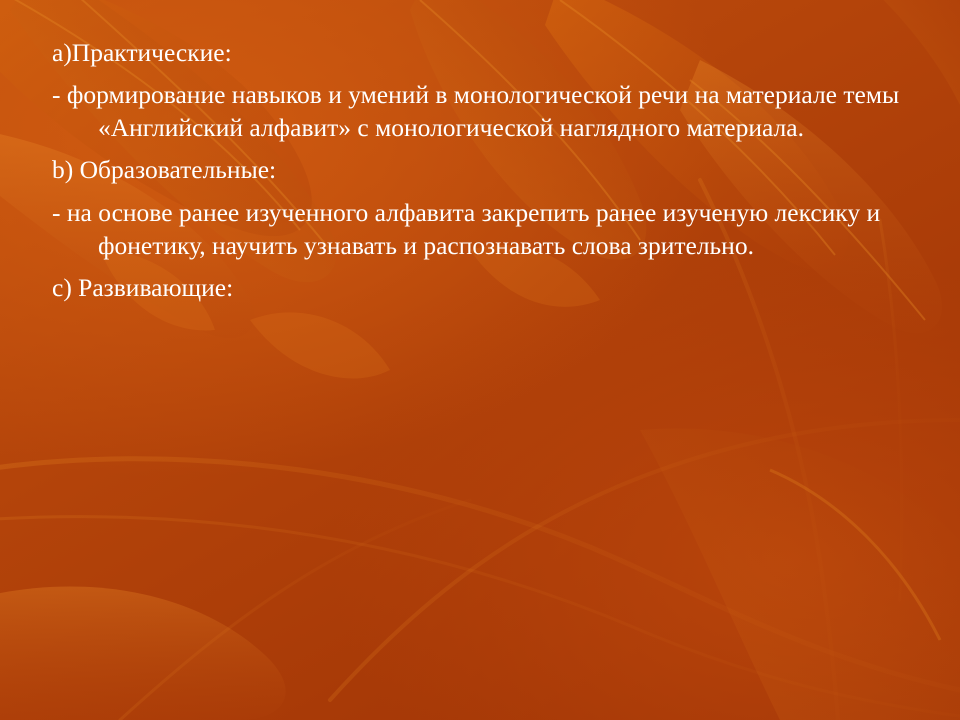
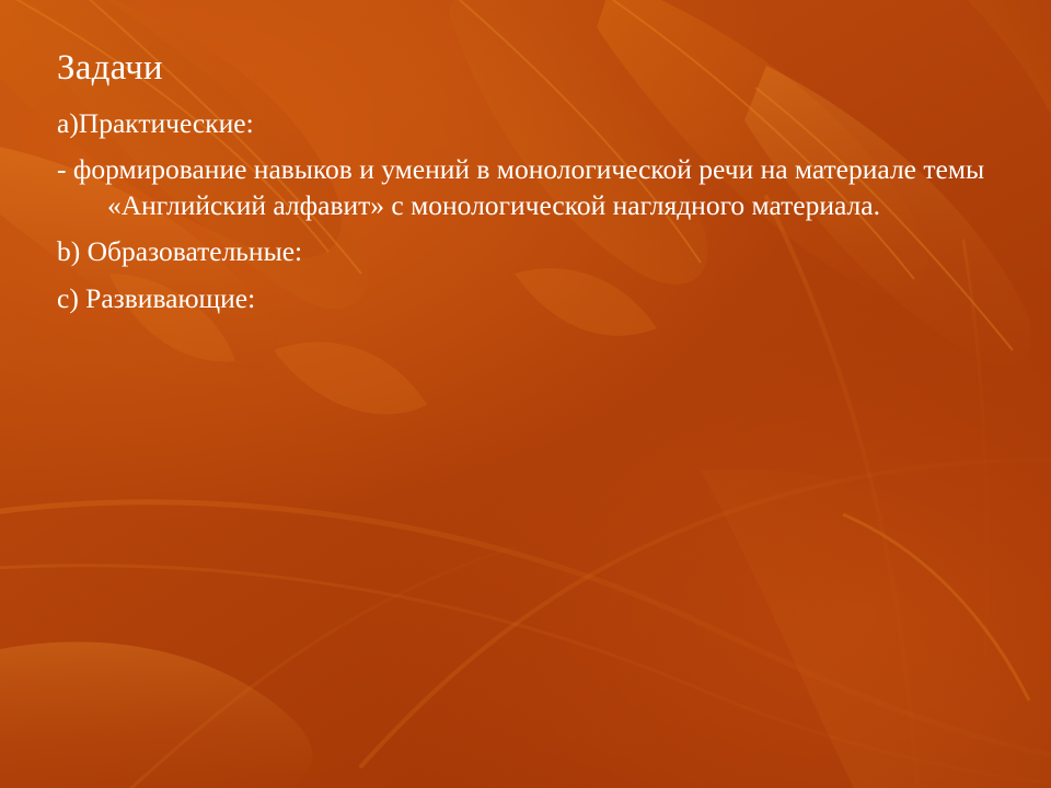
+ Задачи
  a)Практические:
  - формирование навыков и умений в монологической речи на материале темы «Английский алфавит» с монологической наглядного материала.
  b) Образовательные:
- - на основе ранее изученного алфавита закрепить ранее изученую лексику и фонетику, научить узнавать и распознавать слова зрительно.
  c) Развивающие:
